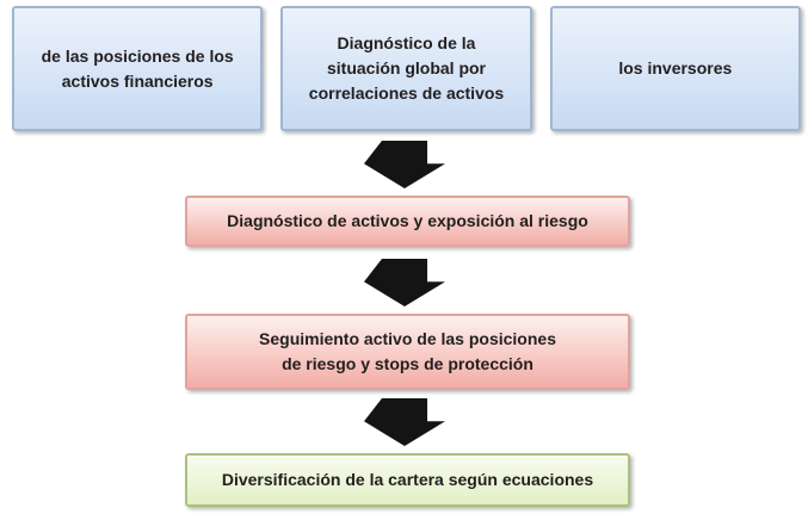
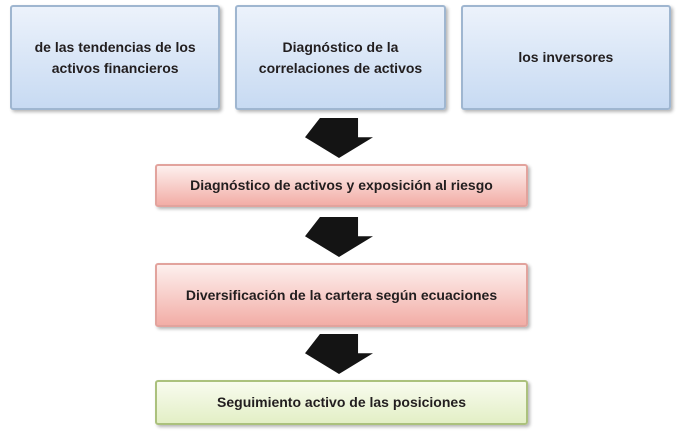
- de las posiciones de los
+ de las tendencias de los
  activos financieros
  Diagnóstico de la
- situación global por
  correlaciones de activos
  los inversores
  Diagnóstico de activos y exposición al riesgo
- Seguimiento activo de las posiciones
+ Diversificación de la cartera según ecuaciones
- de riesgo y stops de protección
- Diversificación de la cartera según ecuaciones
+ Seguimiento activo de las posiciones
